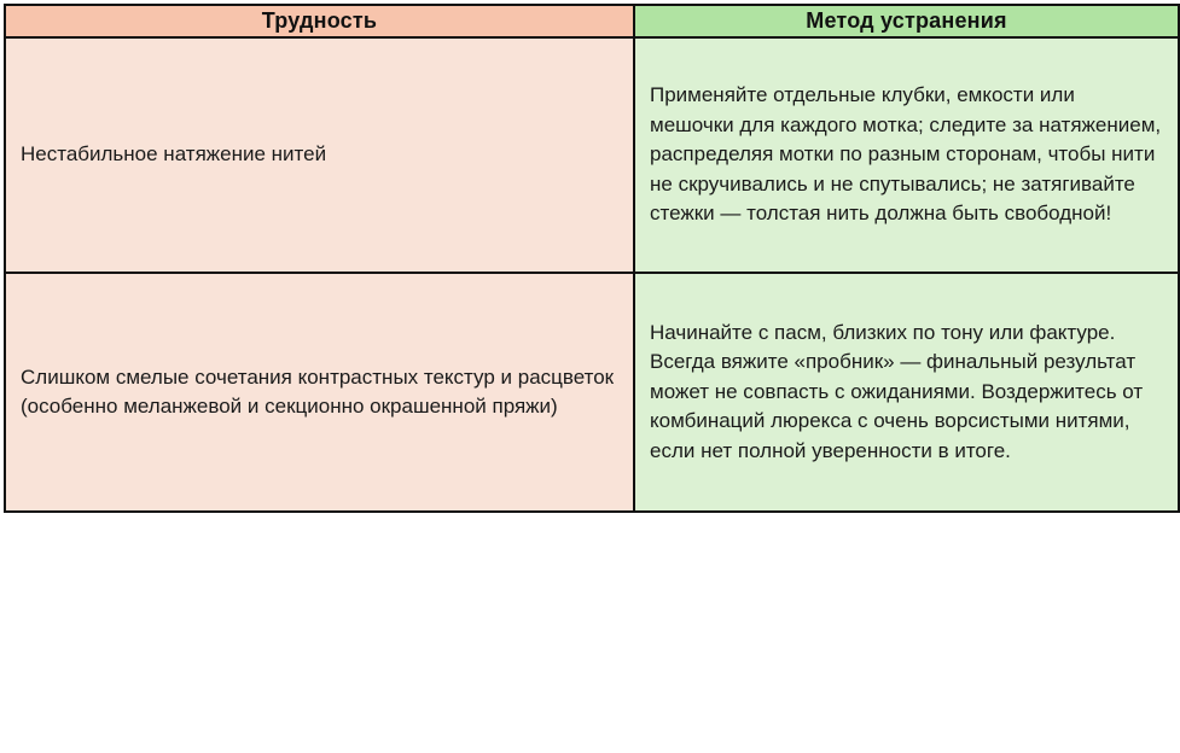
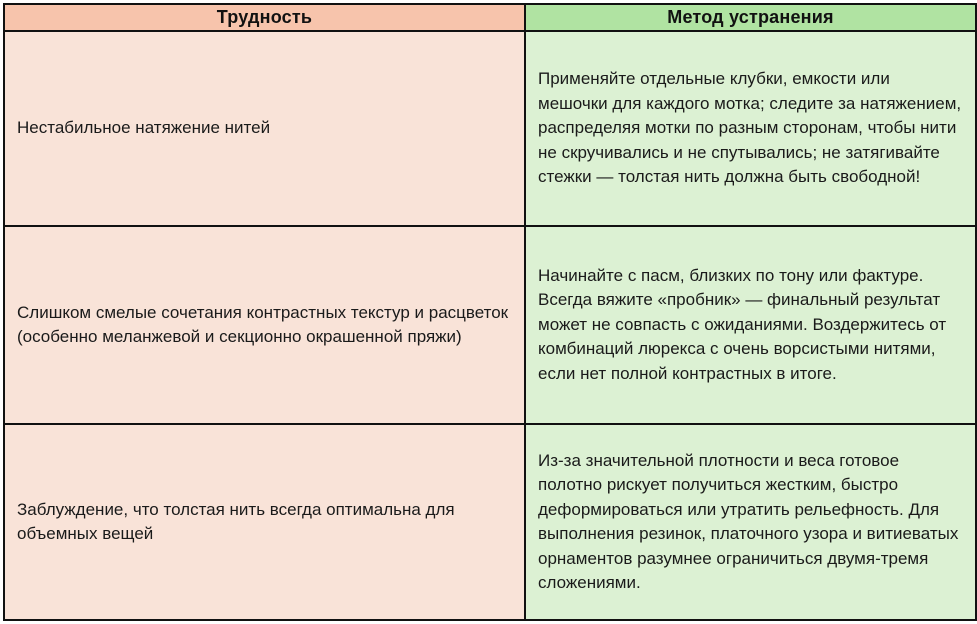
  Трудность	Метод устранения
  Нестабильное натяжение нитей	Применяйте отдельные клубки, емкости или мешочки для каждого мотка; следите за натяжением, распределяя мотки по разным сторонам, чтобы нити не скручивались и не спутывались; не затягивайте стежки — толстая нить должна быть свободной!
- Слишком смелые сочетания контрастных текстур и расцветок (особенно меланжевой и секционно окрашенной пряжи)	Начинайте с пасм, близких по тону или фактуре. Всегда вяжите «пробник» — финальный результат может не совпасть с ожиданиями. Воздержитесь от комбинаций люрекса с очень ворсистыми нитями, если нет полной уверенности в итоге.
+ Слишком смелые сочетания контрастных текстур и расцветок (особенно меланжевой и секционно окрашенной пряжи)	Начинайте с пасм, близких по тону или фактуре. Всегда вяжите «пробник» — финальный результат может не совпасть с ожиданиями. Воздержитесь от комбинаций люрекса с очень ворсистыми нитями, если нет полной контрастных в итоге.
+ Заблуждение, что толстая нить всегда оптимальна для объемных вещей	Из-за значительной плотности и веса готовое полотно рискует получиться жестким, быстро деформироваться или утратить рельефность. Для выполнения резинок, платочного узора и витиеватых орнаментов разумнее ограничиться двумя-тремя сложениями.
